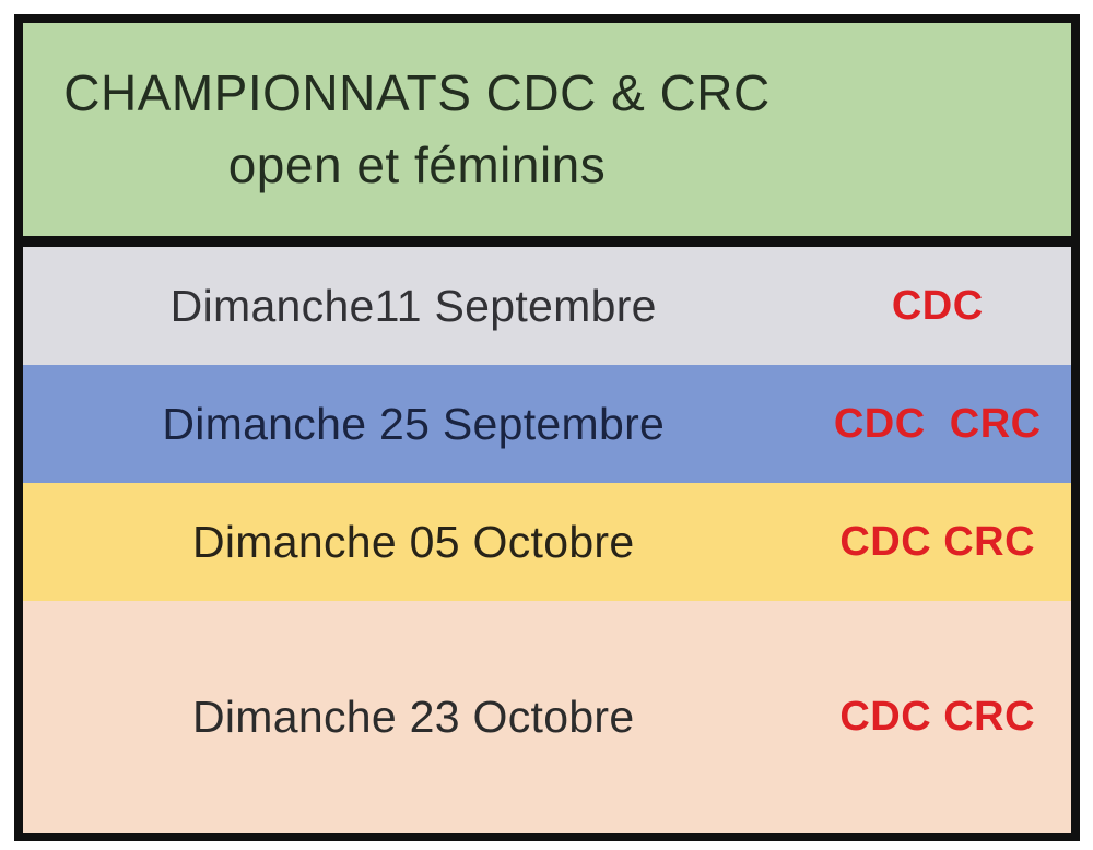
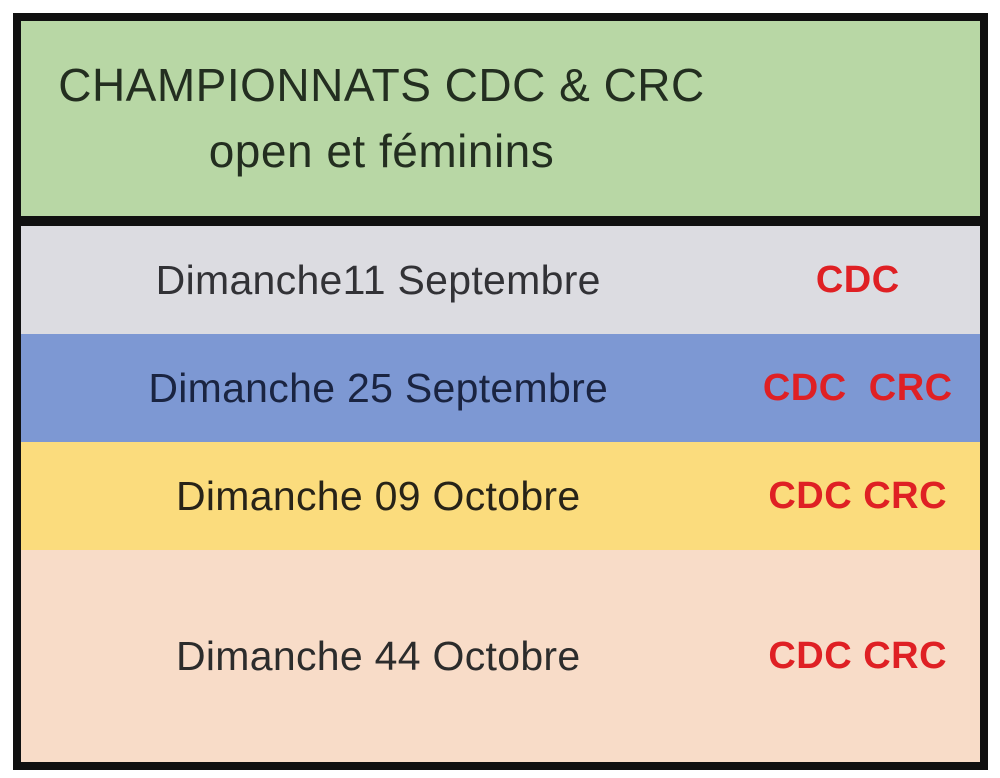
  CHAMPIONNATS CDC & CRC
  open et féminins
  Dimanche11 Septembre
  CDC
  Dimanche 25 Septembre
  CDC CRC
- Dimanche 05 Octobre
+ Dimanche 09 Octobre
  CDC CRC
- Dimanche 23 Octobre
+ Dimanche 44 Octobre
  CDC CRC
